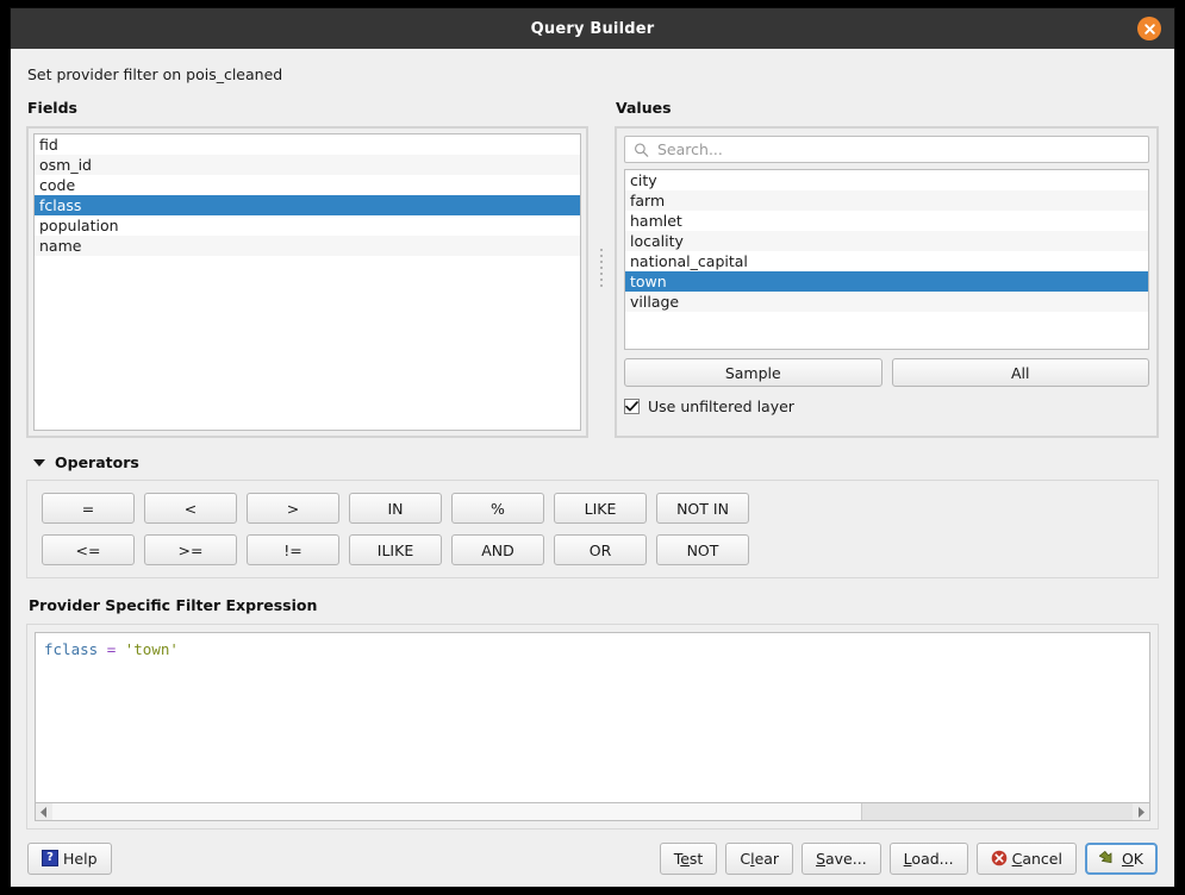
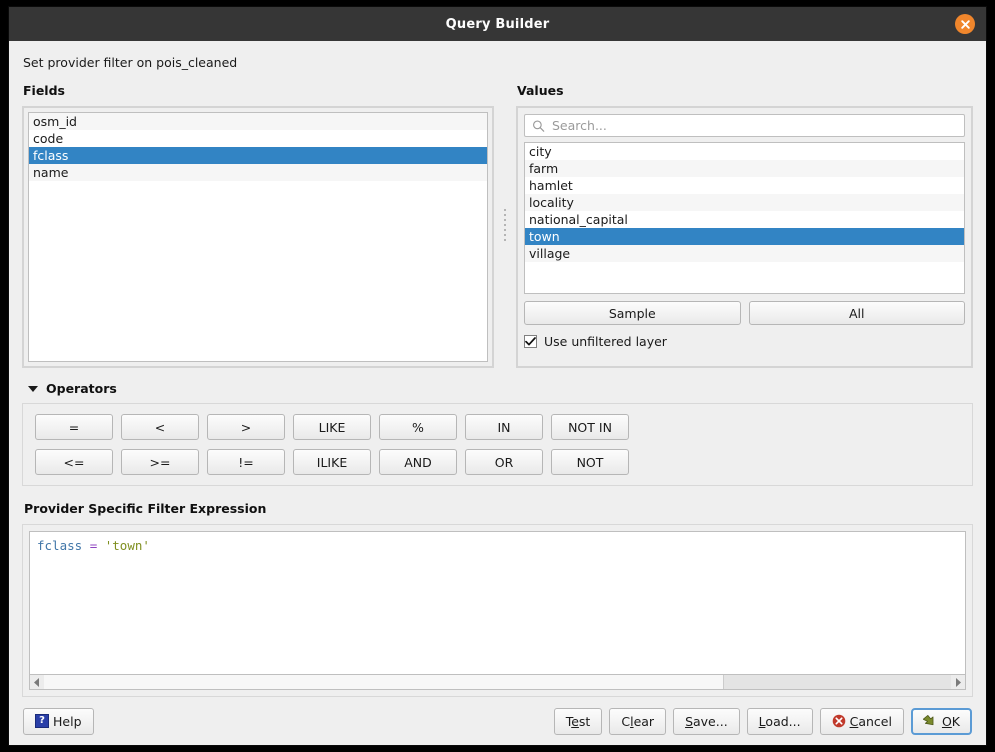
  Query Builder
  Set provider filter on pois_cleaned
  Fields
- fid
  osm_id
  code
  fclass
- population
  name
  Values
  Search...
  city
  farm
  hamlet
  locality
  national_capital
  town
  village
  Sample
  All
  Use unfiltered layer
  Operators
  =
  <
  >
- IN
+ LIKE
  %
- LIKE
+ IN
  NOT IN
  <=
  >=
  !=
  ILIKE
  AND
  OR
  NOT
  Provider Specific Filter Expression
  fclass = 'town'
  ?
  Help
  Test
  Clear
  Save...
  Load...
  Cancel
  OK
